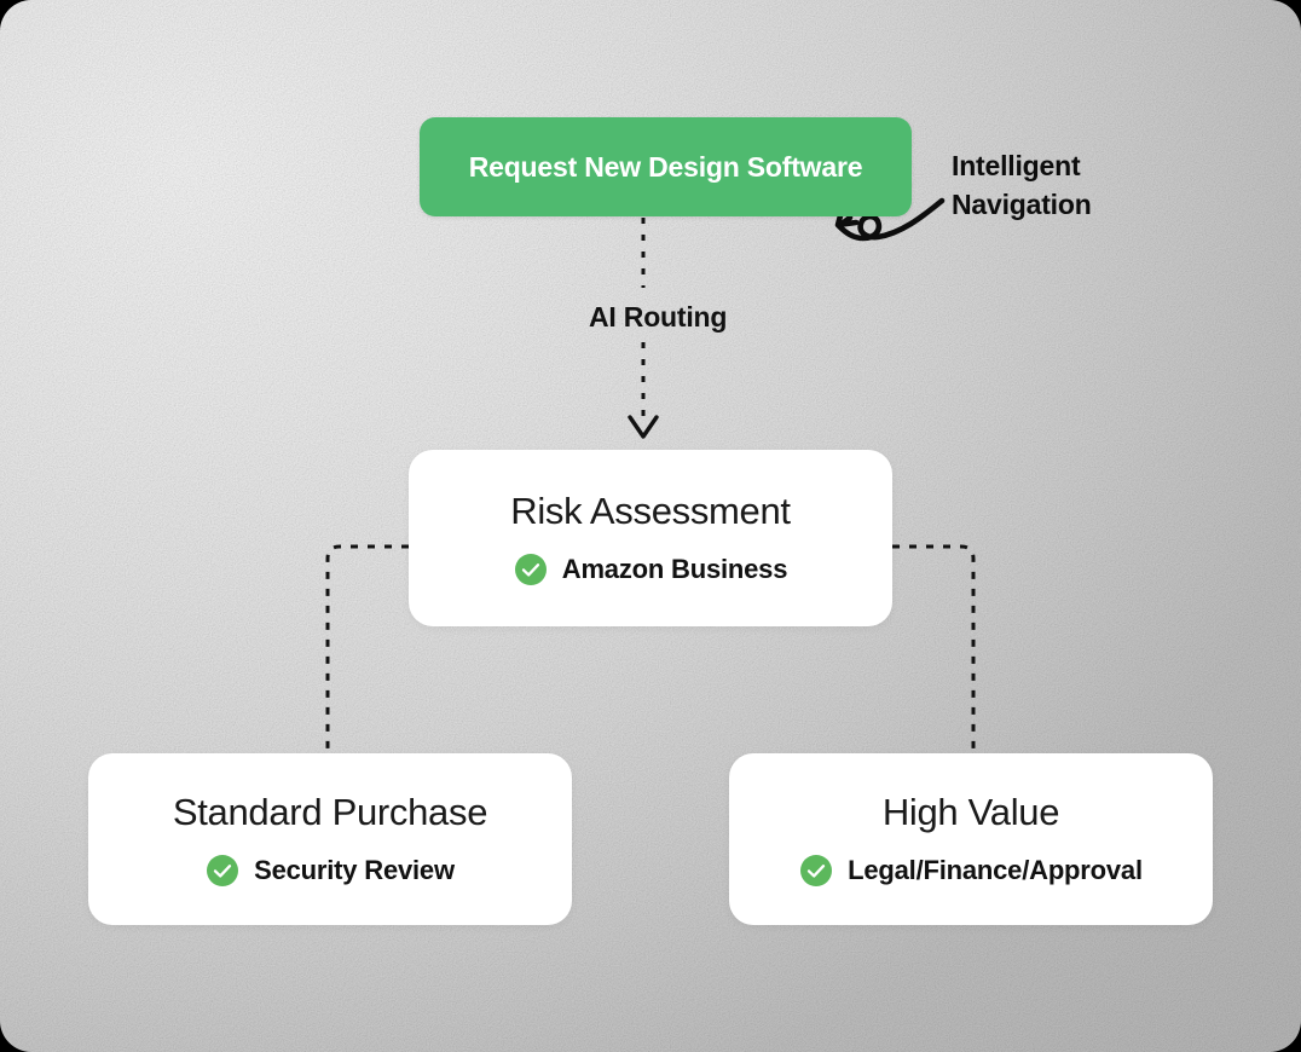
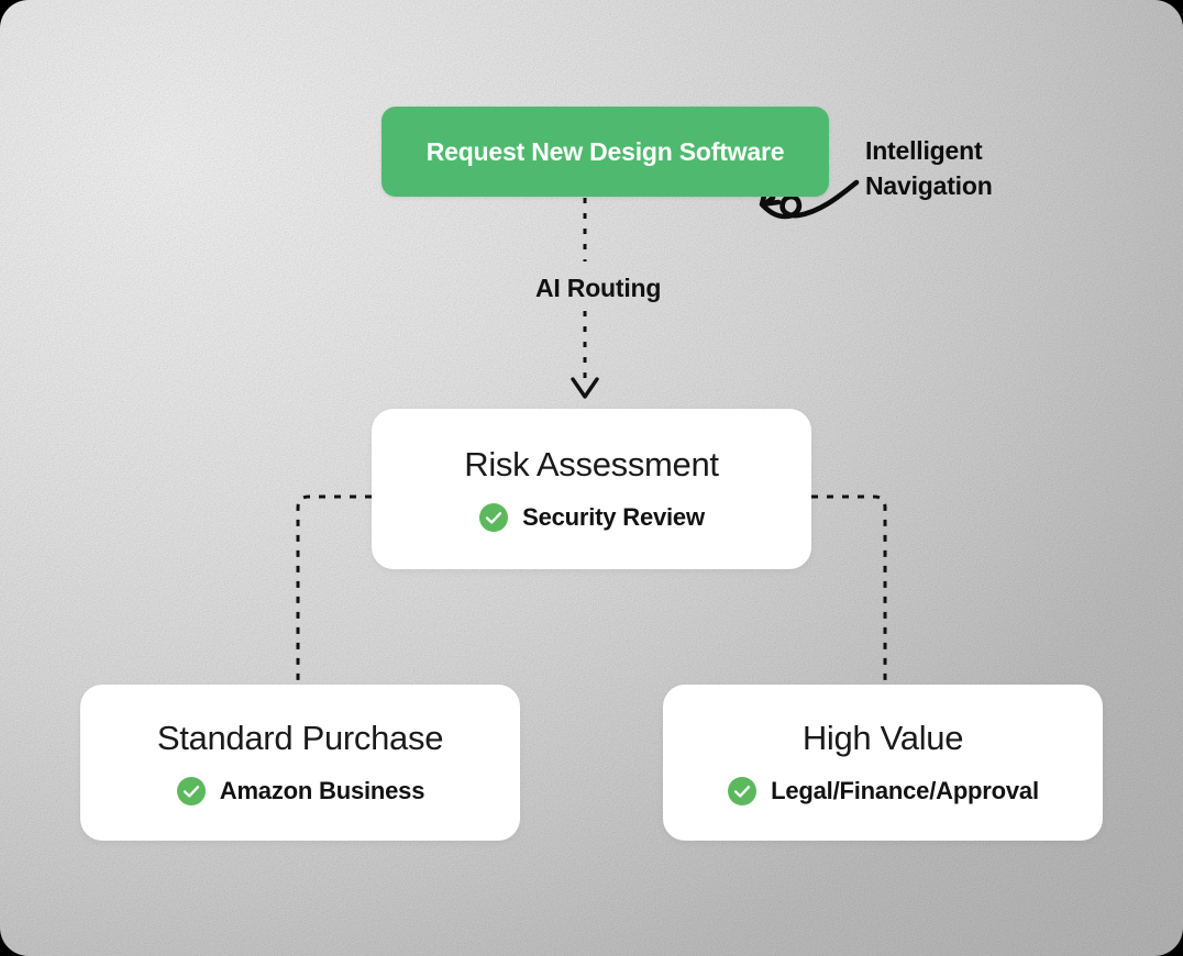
  Request New Design Software
  Intelligent
  Navigation
  AI Routing
  Risk Assessment
- Amazon Business
+ Security Review
  Standard Purchase
- Security Review
+ Amazon Business
  High Value
  Legal/Finance/Approval
